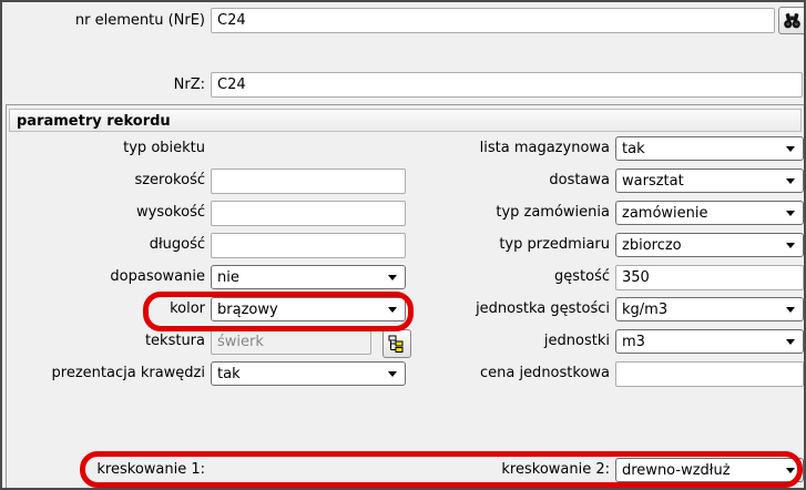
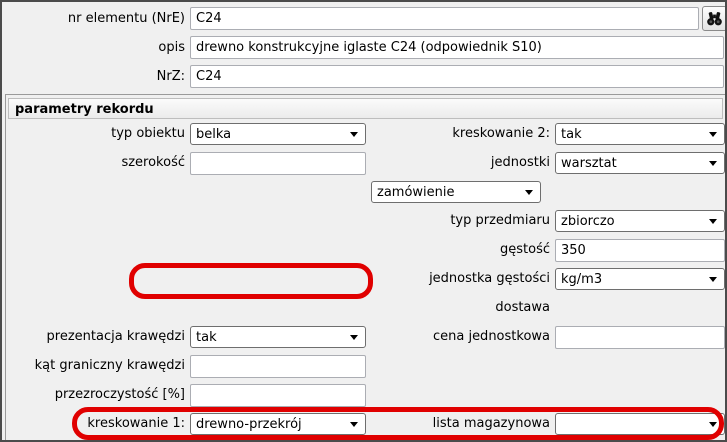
  nr elementu (NrE)
  C24
+ opis
+ drewno konstrukcyjne iglaste C24 (odpowiednik S10)
  NrZ:
  C24
  parametry rekordu
  typ obiektu
+ belka
  szerokość
- wysokość
- długość
- dopasowanie
- nie
- kolor
- brązowy
- tekstura
- świerk
  prezentacja krawędzi
  tak
+ kąt graniczny krawędzi
+ przezroczystość [%]
  kreskowanie 1:
+ drewno-przekrój
- lista magazynowa
+ kreskowanie 2:
  tak
- dostawa
+ jednostki
  warsztat
- typ zamówienia
  zamówienie
  typ przedmiaru
  zbiorczo
  gęstość
  350
  jednostka gęstości
  kg/m3
- jednostki
+ dostawa
- m3
  cena jednostkowa
- kreskowanie 2:
+ lista magazynowa
- drewno-wzdłuż
